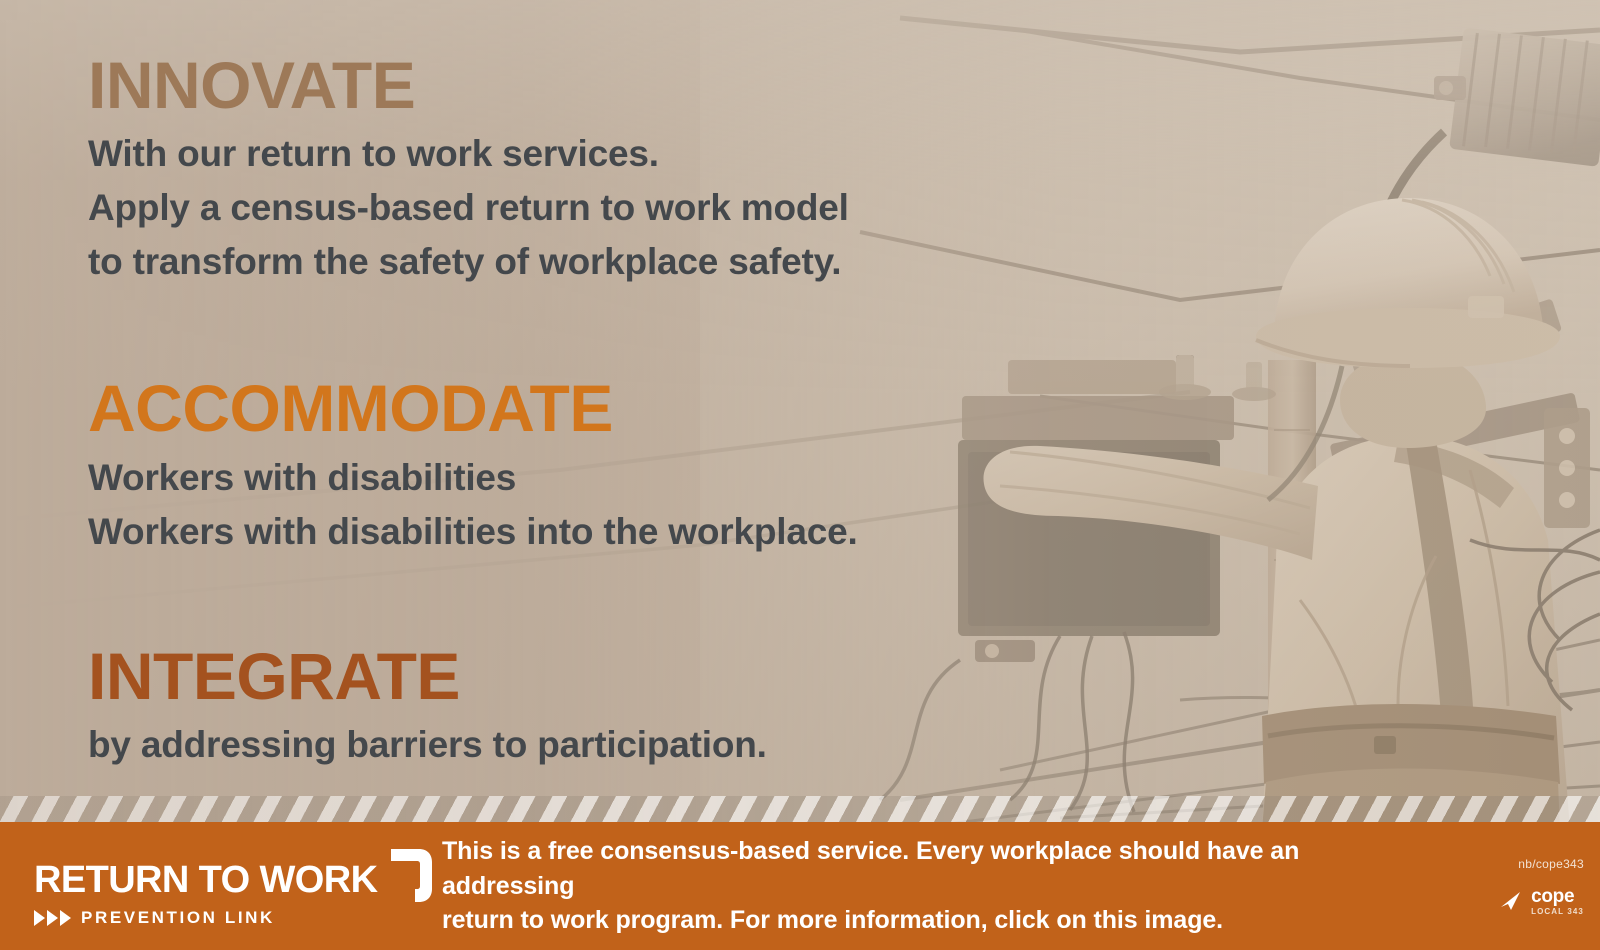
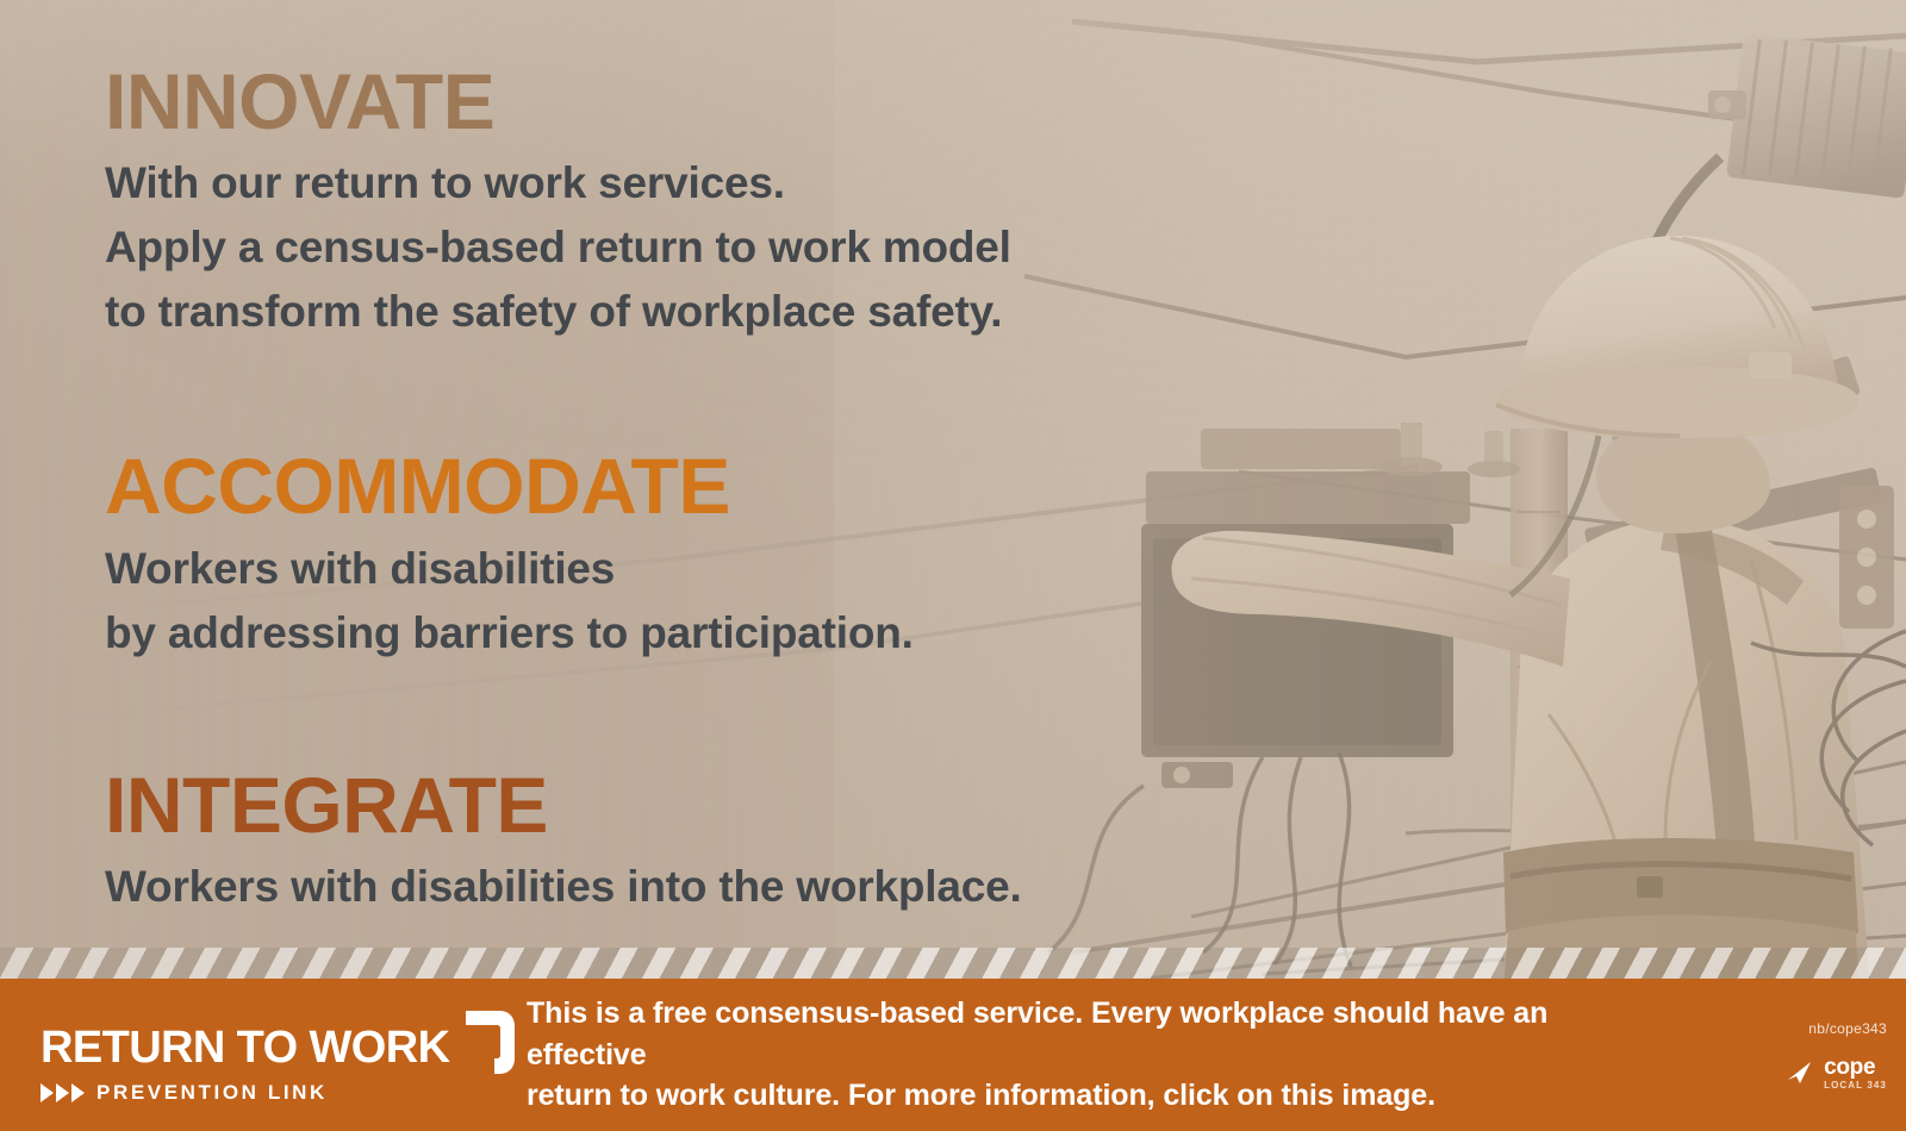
  INNOVATE
  With our return to work services.
  Apply a census-based return to work model
  to transform the safety of workplace safety.
  ACCOMMODATE
  Workers with disabilities
- Workers with disabilities into the workplace.
+ by addressing barriers to participation.
  INTEGRATE
- by addressing barriers to participation.
+ Workers with disabilities into the workplace.
  RETURN TO WORK
  PREVENTION LINK
- This is a free consensus-based service. Every workplace should have an addressing
+ This is a free consensus-based service. Every workplace should have an effective
- return to work program. For more information, click on this image.
+ return to work culture. For more information, click on this image.
  nb/cope343
  cope
  LOCAL 343
